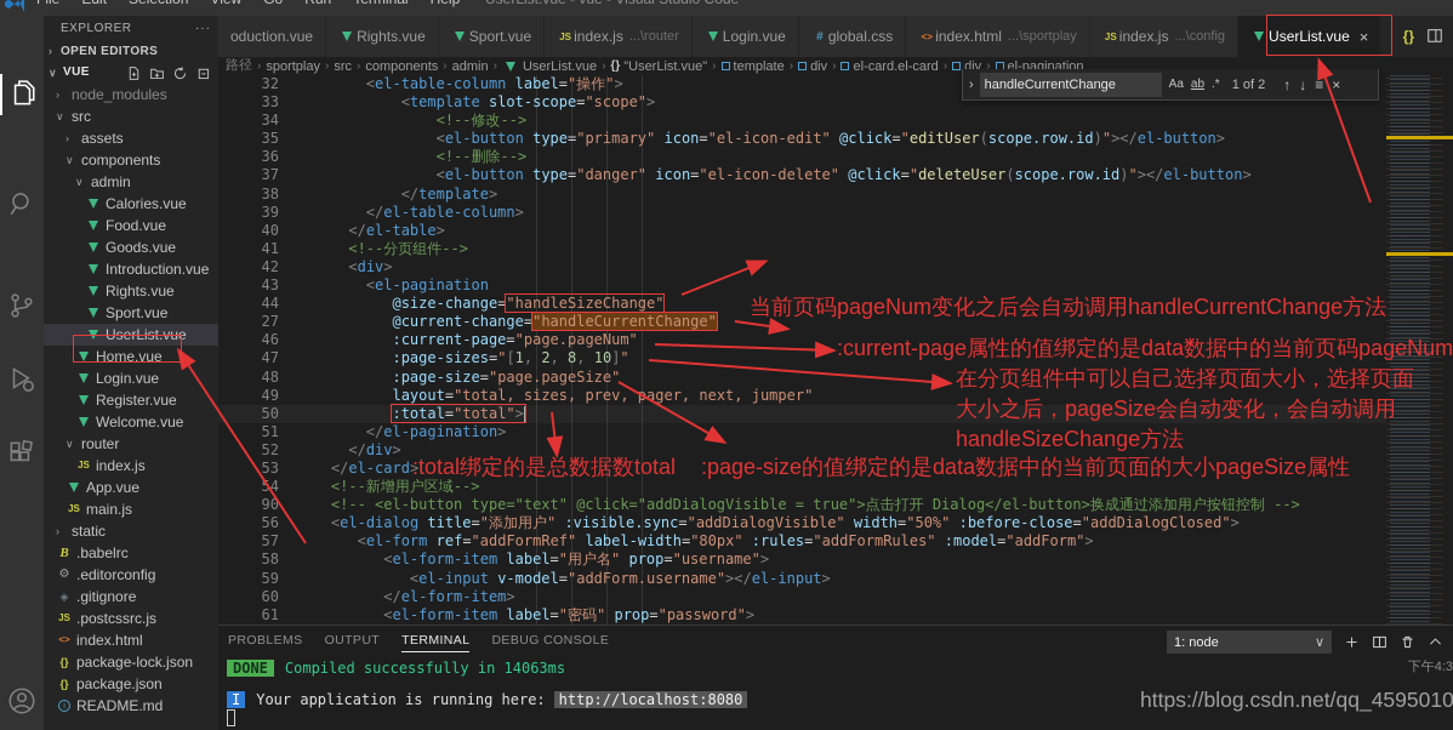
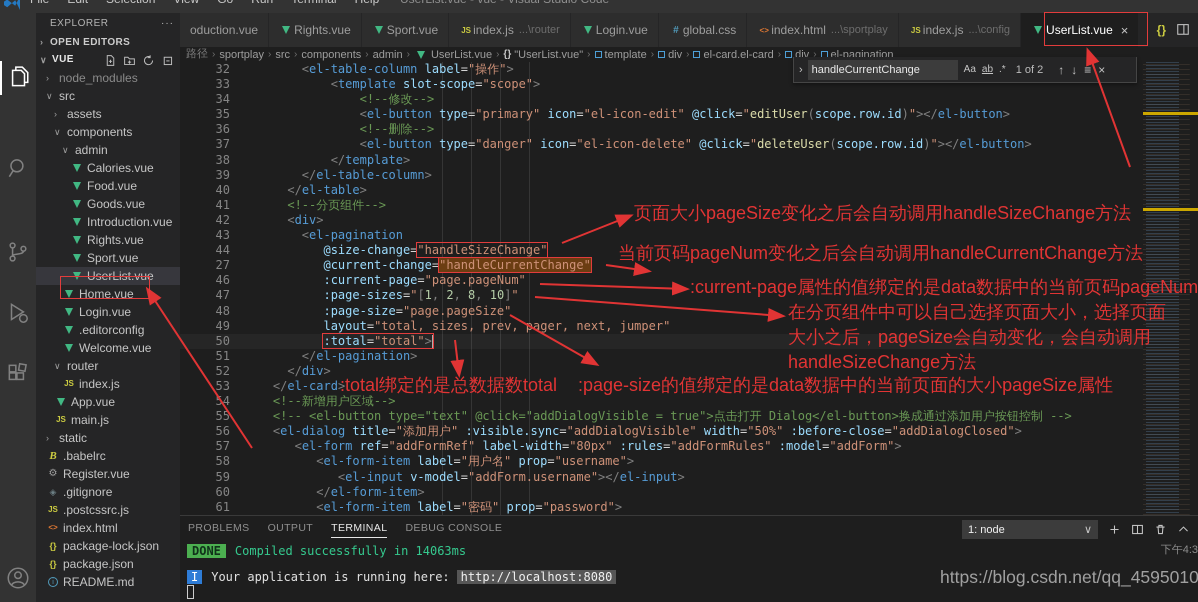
  EXPLORER
  ···
  › OPEN EDITORS
  ∨
  VUE
  ›
  node_modules
  ∨
  src
  ›
  assets
  ∨
  components
  ∨
  admin
  Calories.vue
  Food.vue
  Goods.vue
  Introduction.vue
  Rights.vue
  Sport.vue
  UserList.vue
  Home.vue
  Login.vue
- Register.vue
+ .editorconfig
  Welcome.vue
  ∨
  router
  JS
  index.js
  App.vue
  JS
  main.js
  ›
  static
  B
  .babelrc
  ⚙
- .editorconfig
+ Register.vue
  ◈
  .gitignore
  JS
  .postcssrc.js
  <>
  index.html
  {}
  package-lock.json
  {}
  package.json
  README.md
  oduction.vue
  Rights.vue
  Sport.vue
  JS
  index.js
  ...\router
  Login.vue
  #
  global.css
  <>
  index.html
  ...\sportplay
  JS
  index.js
  ...\config
  UserList.vue
  ×
  {}
  路径
  ›
  sportplay
  ›
  src
  ›
  components
  ›
  admin
  ›
  UserList.vue
  ›
  {}
  "UserList.vue"
  ›
  template
  ›
  div
  ›
  el-card.el-card
  ›
  div
  ›
  el-pagination
  32
  <el-table-column label="操作">
  33
  <template slot-scope="scope">
  34
  <!--修改-->
  35
  <el-button type="primary" icon="el-icon-edit" @click="editUser(scope.row.id)"></el-button>
  36
  <!--删除-->
  37
  <el-button type="danger" icon="el-icon-delete" @click="deleteUser(scope.row.id)"></el-button>
  38
  </template>
  39
  </el-table-column>
  40
  </el-table>
  41
  <!--分页组件-->
  42
  <div>
  43
  <el-pagination
  44
  @size-change="handleSizeChange"
  27
  @current-change="handleCurrentChange"
  46
  :current-page="page.pageNum"
  47
  :page-sizes="[1, 2, 8, 10]"
  48
  :page-size="page.pageSize"
  49
  layout="total, sizes, prev,ager, next, jumper"
  50
  :total="total">
  51
  </el-pagination>
  52
  </div>
  53
  </el-card>
  54
  <!--新增用户区域-->
- 90
+ 55
  <!-- <el-button type="text" @click="addDialogVisible = true">点击打开 Dialog</el-button>换成通过添加用户按钮控制 -->
  56
  <el-dialog title="添加用户" :visible.sync="addDialogVisible" width="50%" :before-close="addDialogClosed">
  57
  <el-form ref="addFormRef" label-width="80px" :rules="addFormRules" :model="addForm">
  58
  <el-form-item label="用户名" prop="username">
  59
  <el-input v-model="addForm.username"></el-input>
  60
  </el-form-item>
  61
  <el-form-item label="密码" prop="password">
  ›
  handleCurrentChange
  Aa
  ab
  .*
  1 of 2
  ↑
  ↓
  ≡
  ×
  PROBLEMS
  OUTPUT
  TERMINAL
  DEBUG CONSOLE
  1: node
  ∨
  下午4:3
  DONE
  Compiled successfully in 14063ms
  I
  Your application is running here:
  http://localhost:8080
  https://blog.csdn.net/qq_4595010
+ 页面大小pageSize变化之后会自动调用handleSizeChange方法
  当前页码pageNum变化之后会自动调用handleCurrentChange方法
  :current-page属性的值绑定的是data数据中的当前页码pageNum
  在分页组件中可以自己选择页面大小，选择页面
  大小之后，pageSize会自动变化，会自动调用
  handleSizeChange方法
  :total绑定的是总数据数total
  :page-size的值绑定的是data数据中的当前页面的大小pageSize属性
